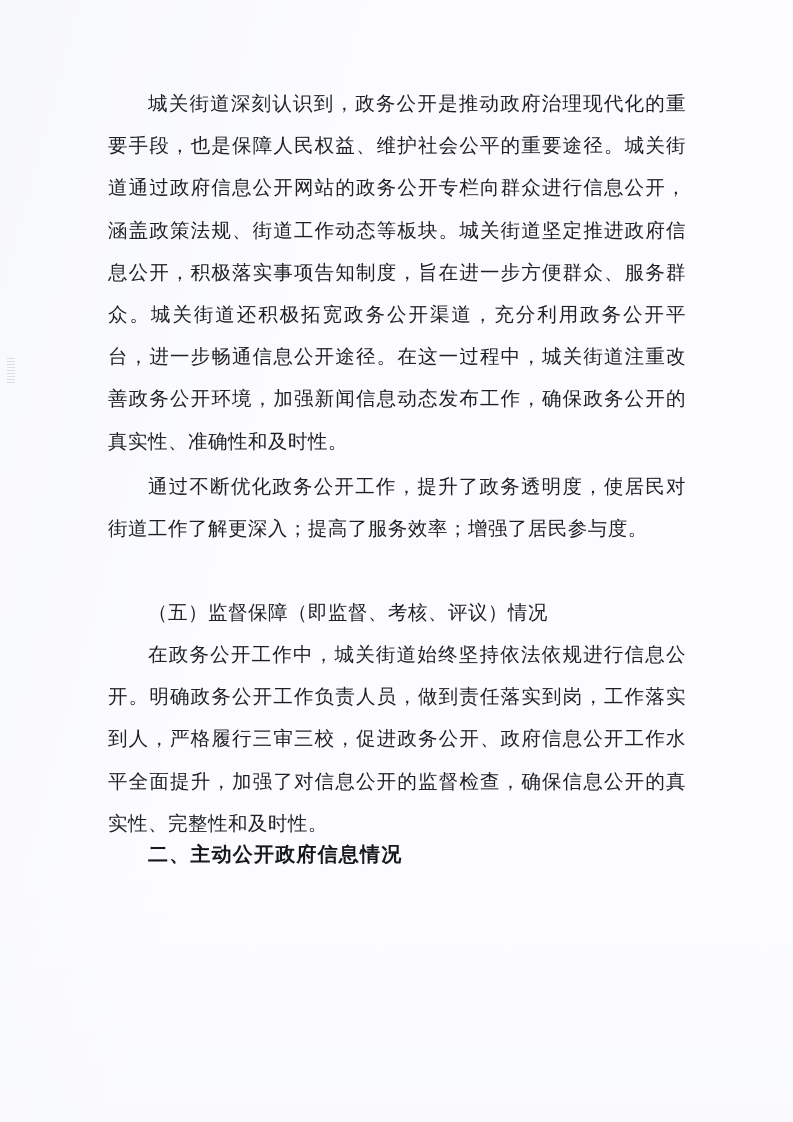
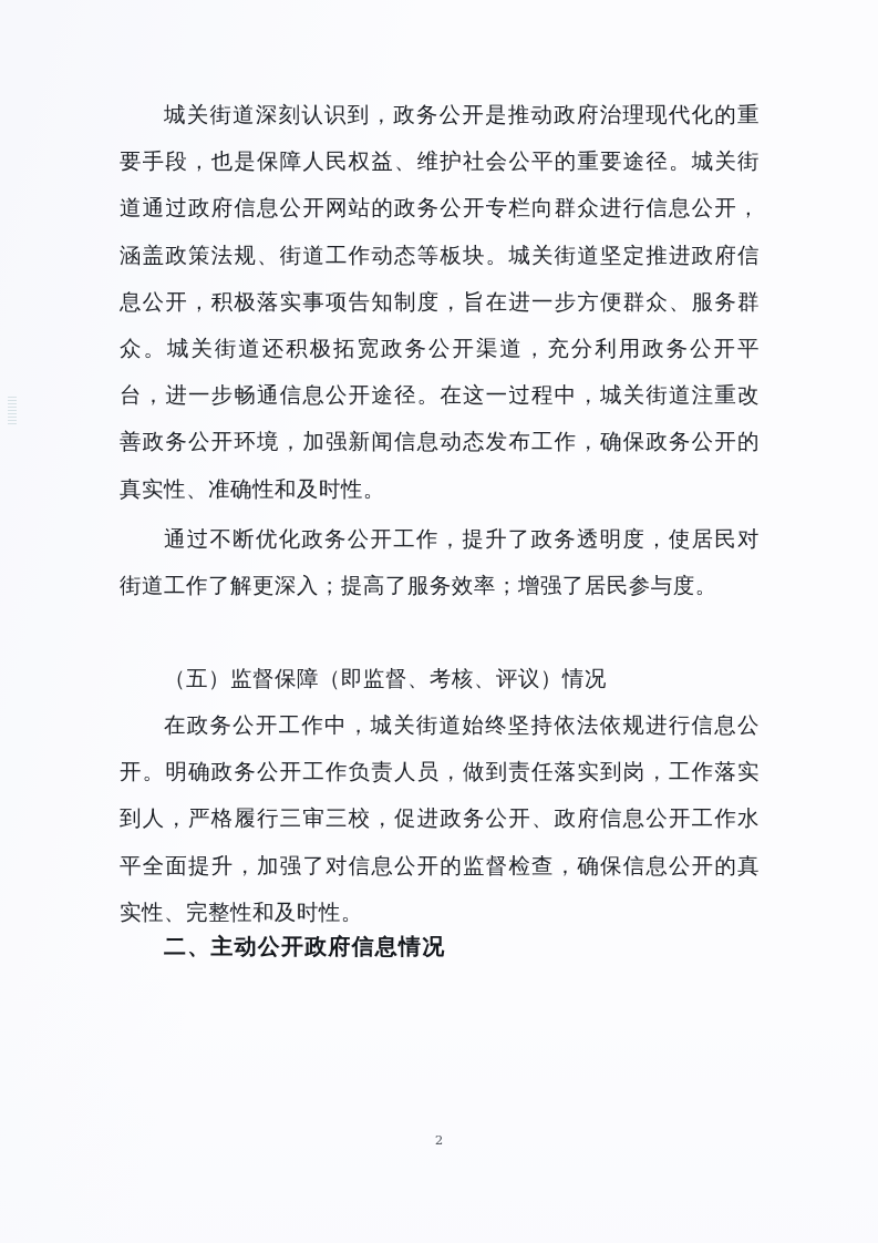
  城关街道深刻认识到，政务公开是推动政府治理现代化的重要手段，也是保障人民权益、维护社会公平的重要途径。城关街道通过政府信息公开网站的政务公开专栏向群众进行信息公开，涵盖政策法规、街道工作动态等板块。城关街道坚定推进政府信息公开，积极落实事项告知制度，旨在进一步方便群众、服务群众。城关街道还积极拓宽政务公开渠道，充分利用政务公开平台，进一步畅通信息公开途径。在这一过程中，城关街道注重改善政务公开环境，加强新闻信息动态发布工作，确保政务公开的真实性、准确性和及时性。
  通过不断优化政务公开工作，提升了政务透明度，使居民对街道工作了解更深入；提高了服务效率；增强了居民参与度。
  （五）监督保障（即监督、考核、评议）情况
  在政务公开工作中，城关街道始终坚持依法依规进行信息公开。明确政务公开工作负责人员，做到责任落实到岗，工作落实到人，严格履行三审三校，促进政务公开、政府信息公开工作水平全面提升，加强了对信息公开的监督检查，确保信息公开的真实性、完整性和及时性。
  二、主动公开政府信息情况
+ 2
